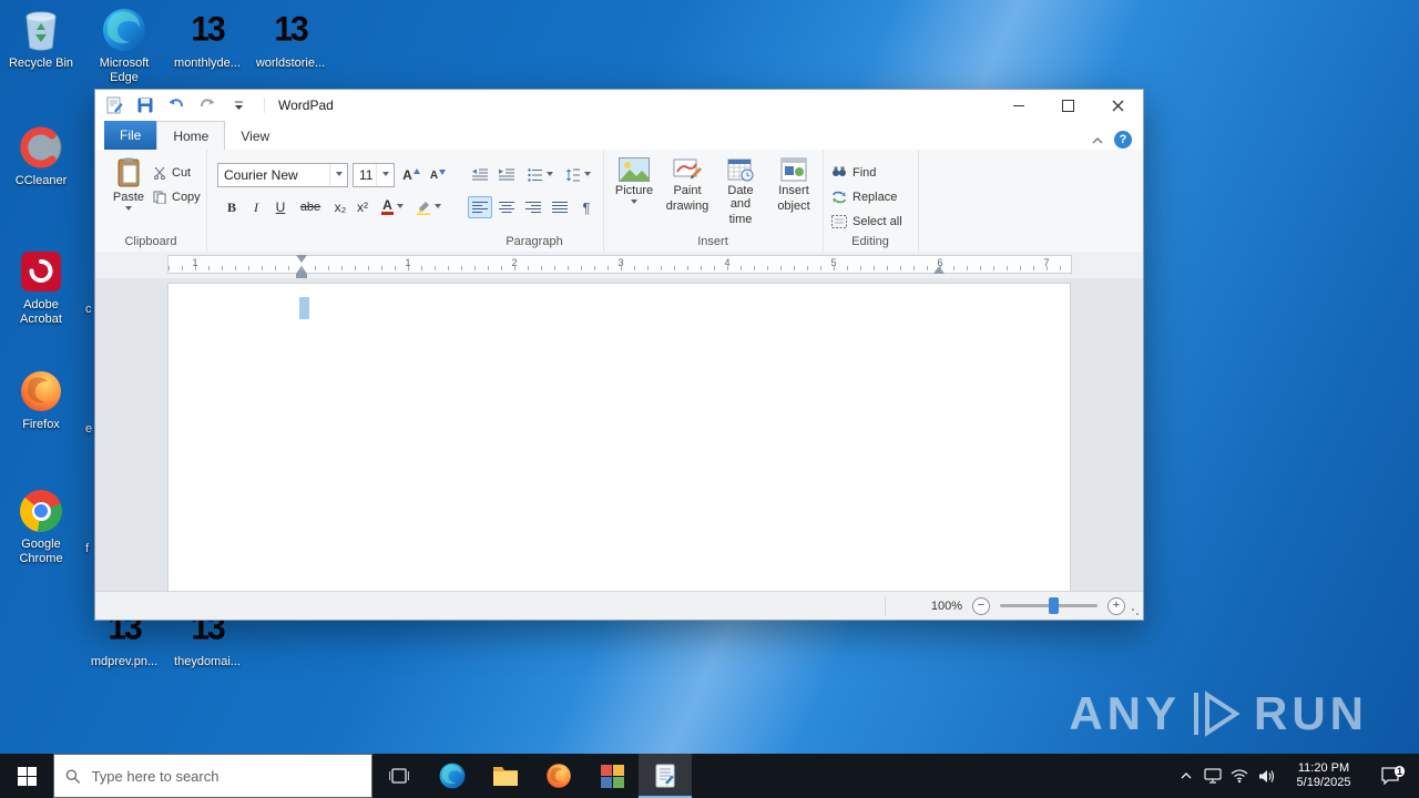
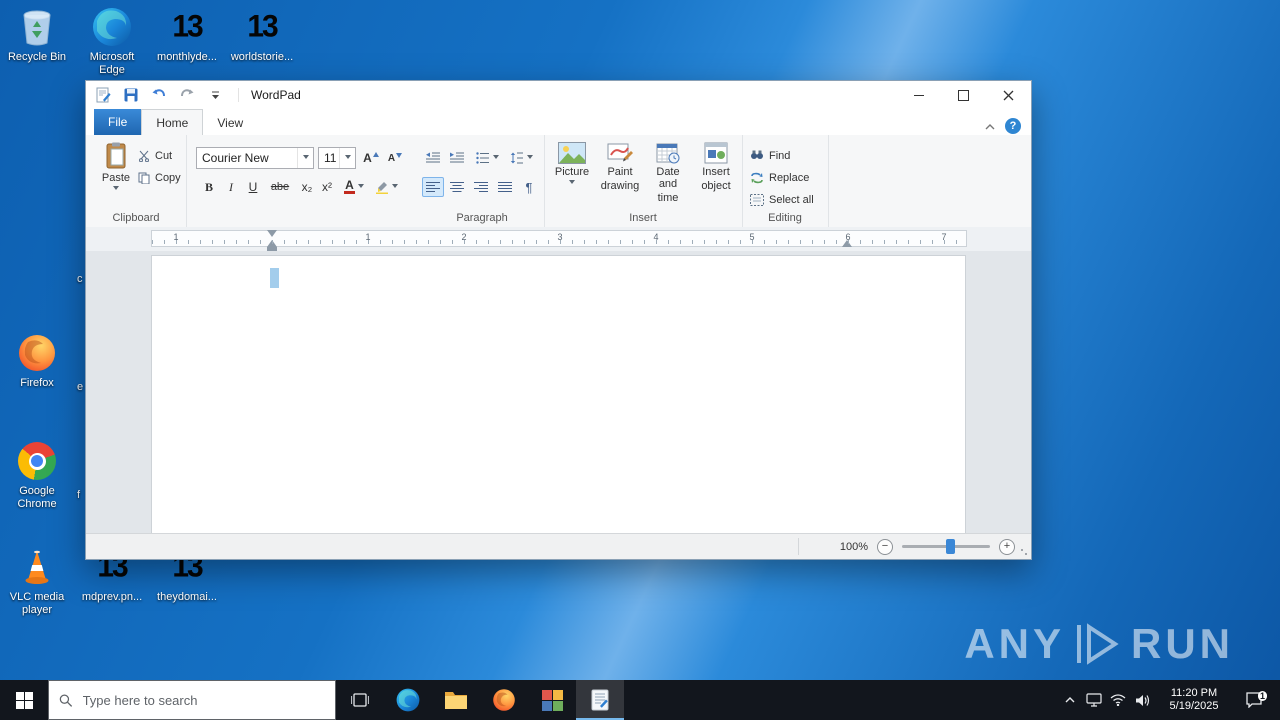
  Recycle Bin
  Microsoft
  Edge
  13
  monthlyde...
  13
  worldstorie...
- CCleaner
- Adobe
- Acrobat
  Firefox
  Google
  Chrome
+ VLC media
+ player
  13
  mdprev.pn...
  13
  theydomai...
  c
  e
  f
  ANY
  RUN
  WordPad
  File
  Home
  View
  ?
  Clipboard
  Paragraph
  Insert
  Editing
  Paste
  Cut
  Copy
  Courier New
  11
  A
  A
  B
  I
  U
  abe
  x₂
  x²
  A
  ¶
  Picture
  Paint
  drawing
  Date and
  time
  Insert
  object
  Find
  Replace
  Select all
  1
  1
  2
  3
  4
  5
  6
  7
  100%
  −
  +
  Type here to search
  11:20 PM
  5/19/2025
  1
